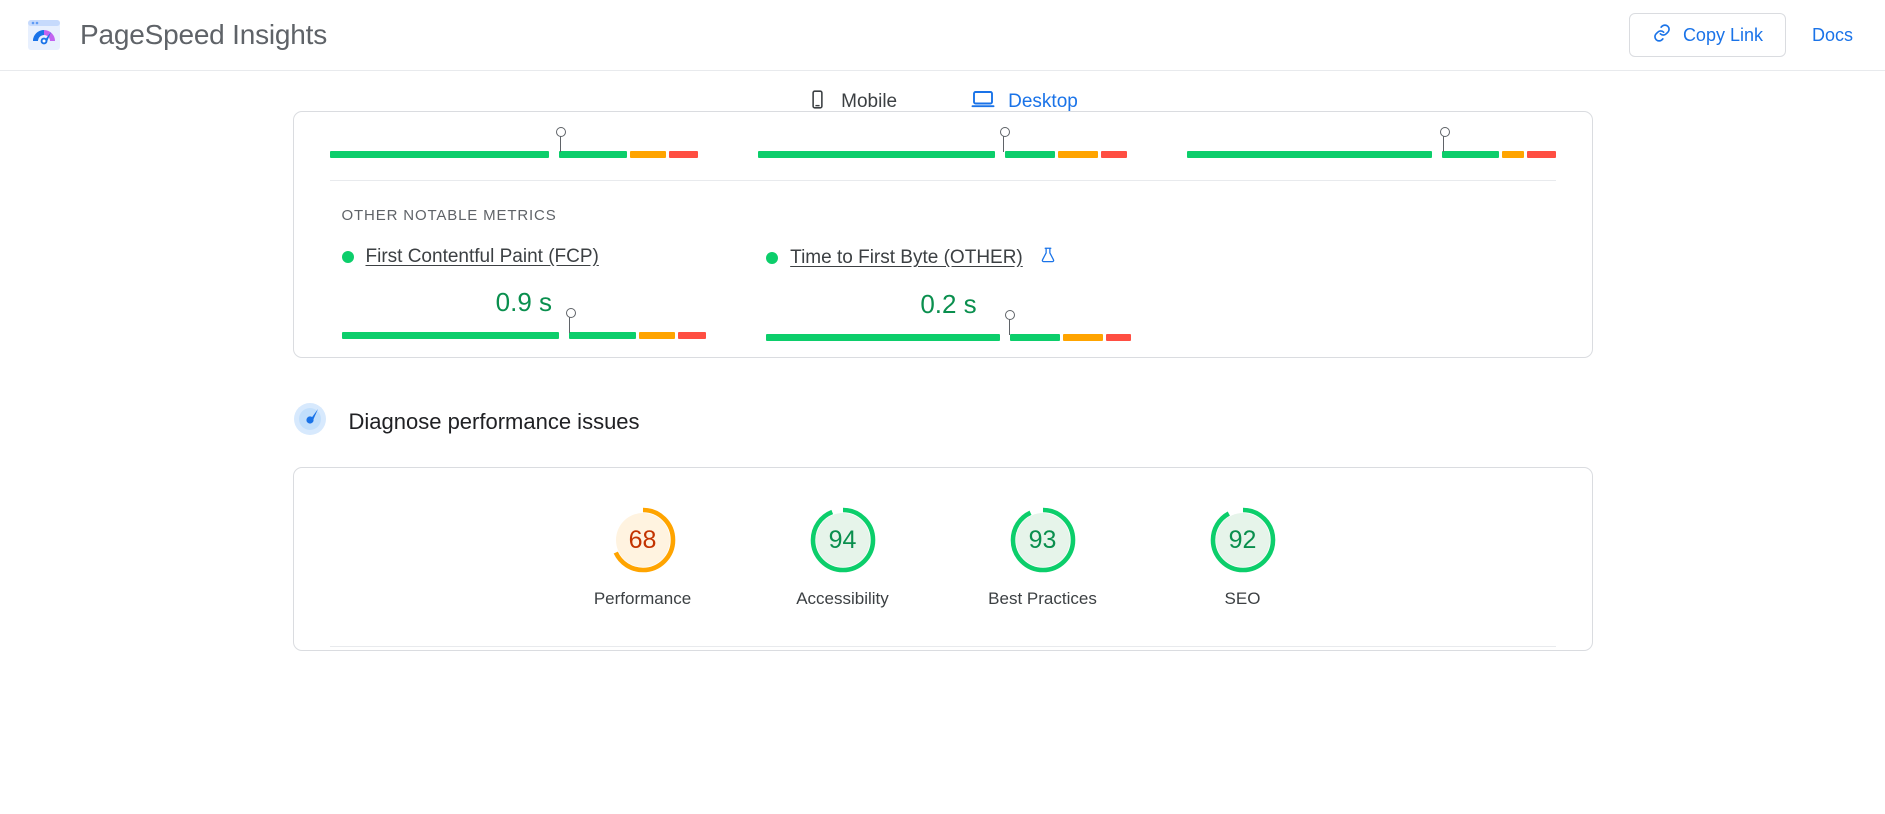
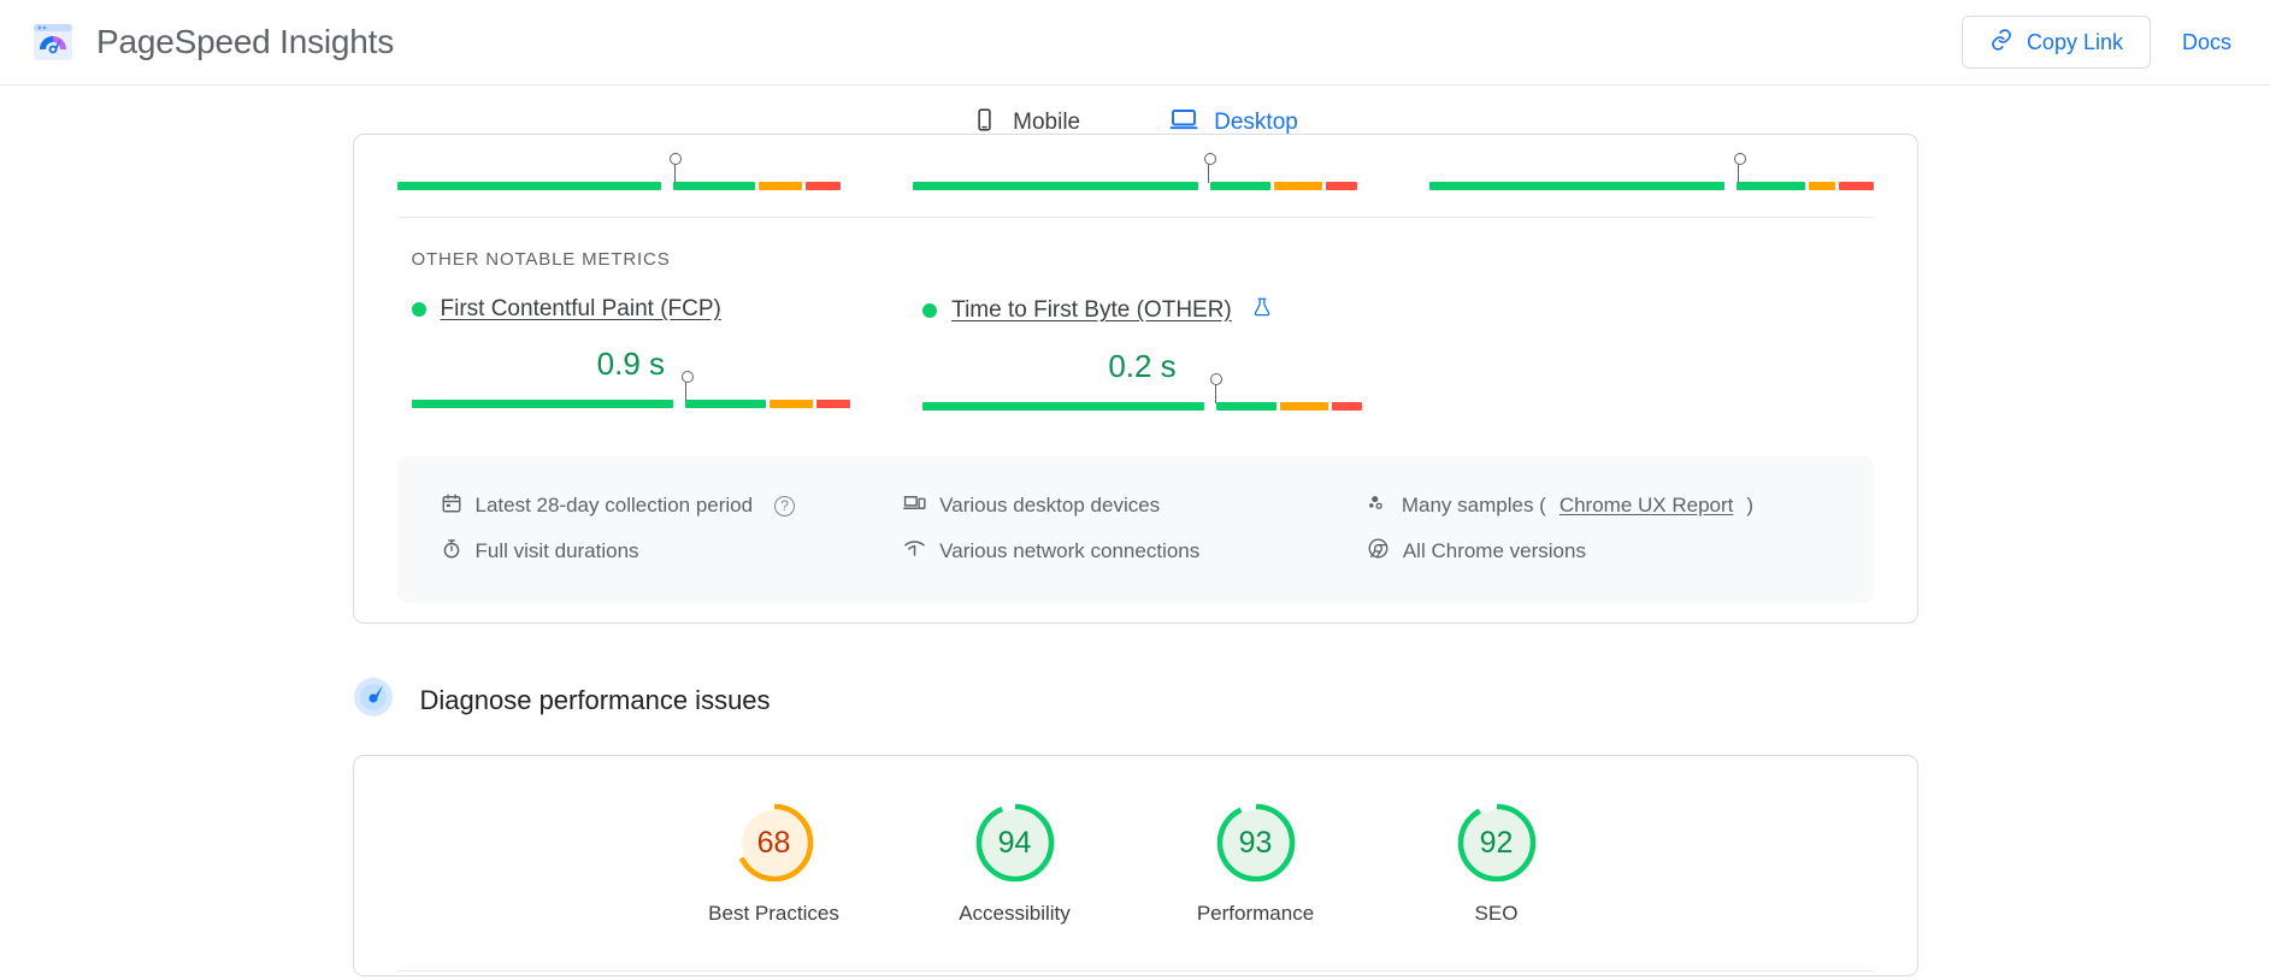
  PageSpeed Insights
  Copy Link
  Docs
  Mobile
  Desktop
  OTHER NOTABLE METRICS
  First Contentful Paint (FCP)
  0.9 s
  Time to First Byte (OTHER)
  0.2 s
+ Latest 28-day collection period
+ ?
+ Full visit durations
+ Various desktop devices
+ Various network connections
+ Many samples (
+ Chrome UX Report
+ )
+ All Chrome versions
  Diagnose performance issues
  68
- Performance
+ Best Practices
  94
  Accessibility
  93
- Best Practices
+ Performance
  92
  SEO
